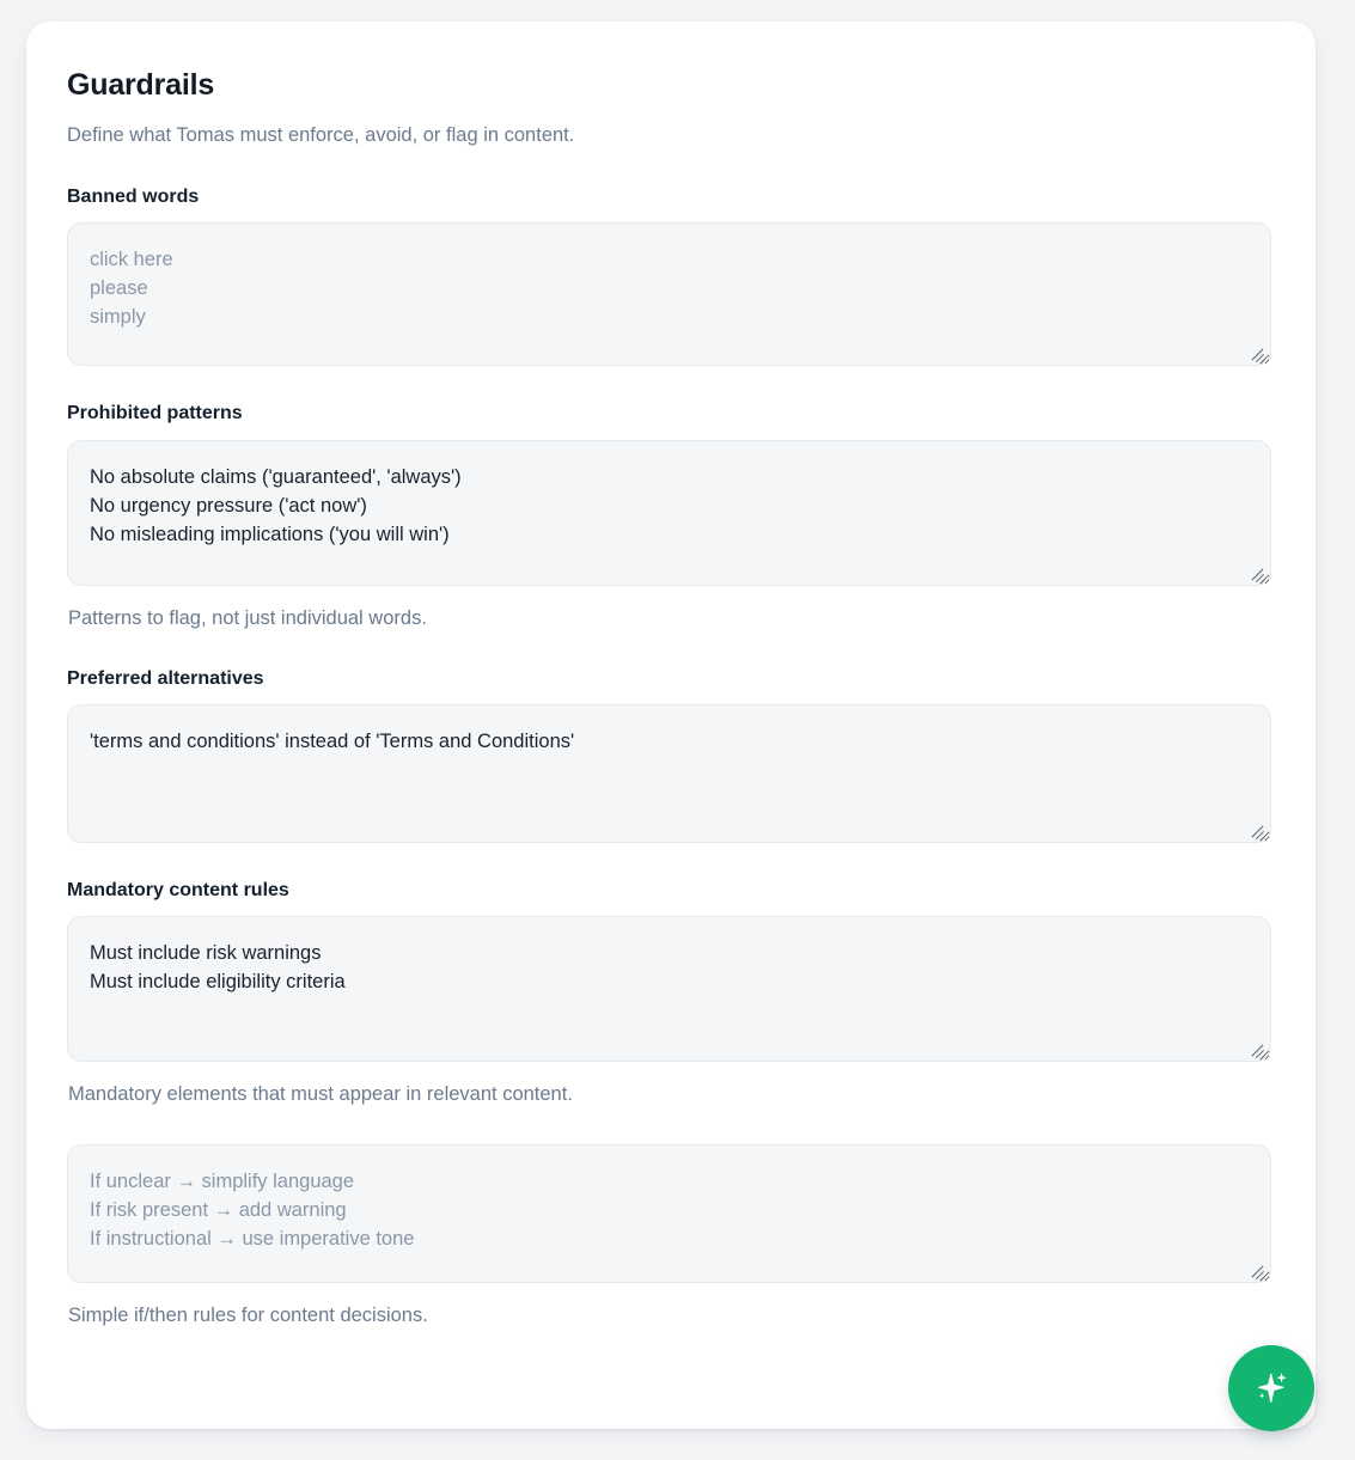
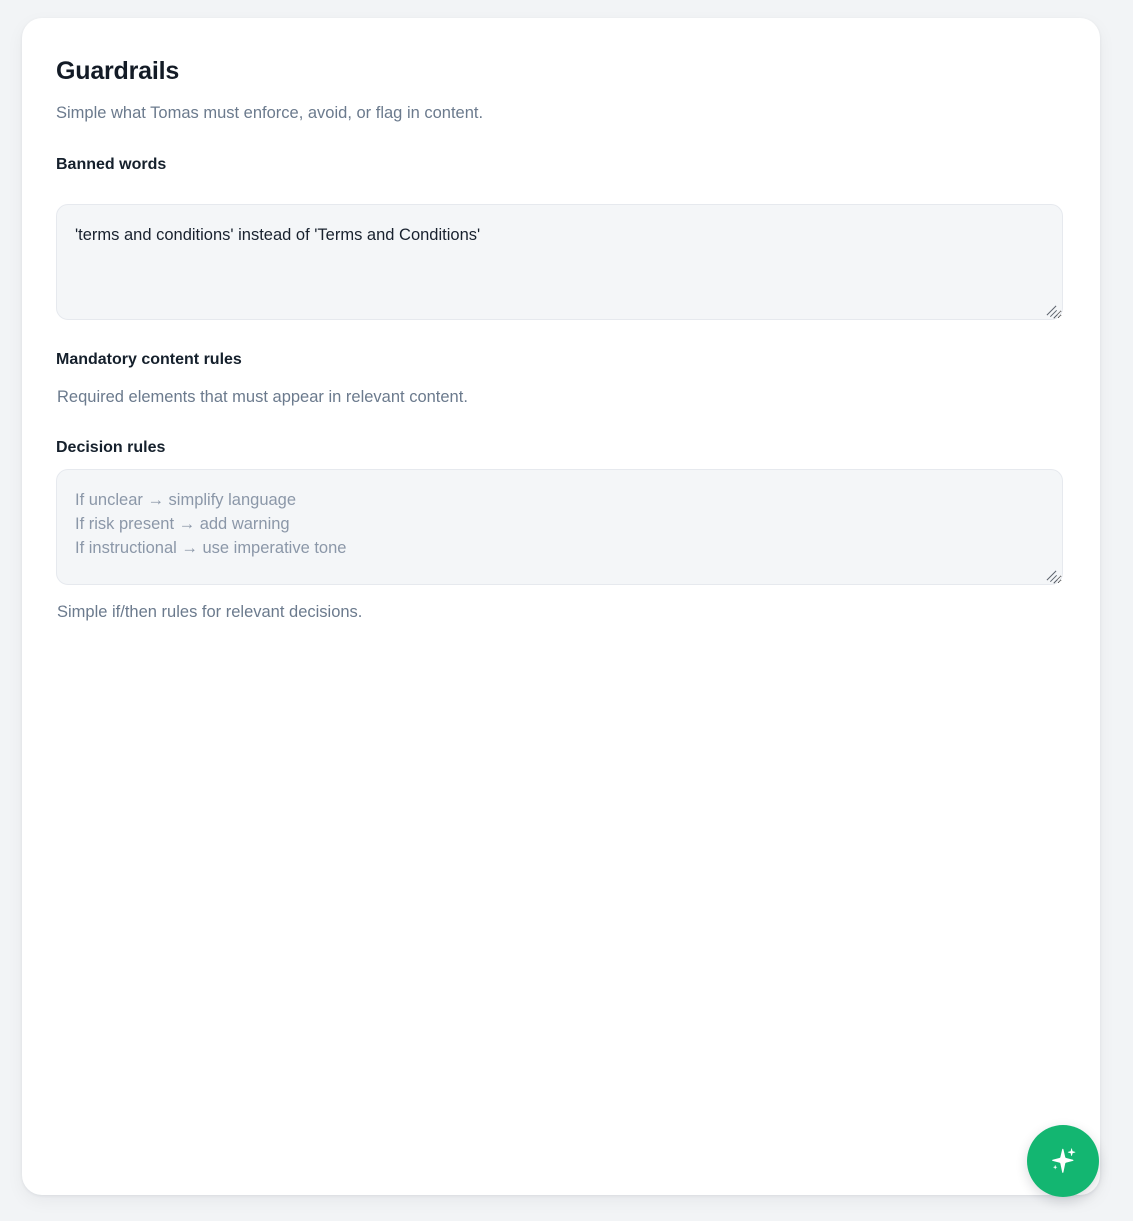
  Guardrails
- Define what Tomas must enforce, avoid, or flag in content.
+ Simple what Tomas must enforce, avoid, or flag in content.
  Banned words
- click here
- please
- simply
- Prohibited patterns
- No absolute claims ('guaranteed', 'always')
- No urgency pressure ('act now')
- No misleading implications ('you will win')
- Patterns to flag, not just individual words.
- Preferred alternatives
  'terms and conditions' instead of 'Terms and Conditions'
  Mandatory content rules
- Must include risk warnings
- Must include eligibility criteria
- Mandatory elements that must appear in relevant content.
+ Required elements that must appear in relevant content.
+ Decision rules
  If unclear → simplify language
  If risk present → add warning
  If instructional → use imperative tone
- Simple if/then rules for content decisions.
+ Simple if/then rules for relevant decisions.
